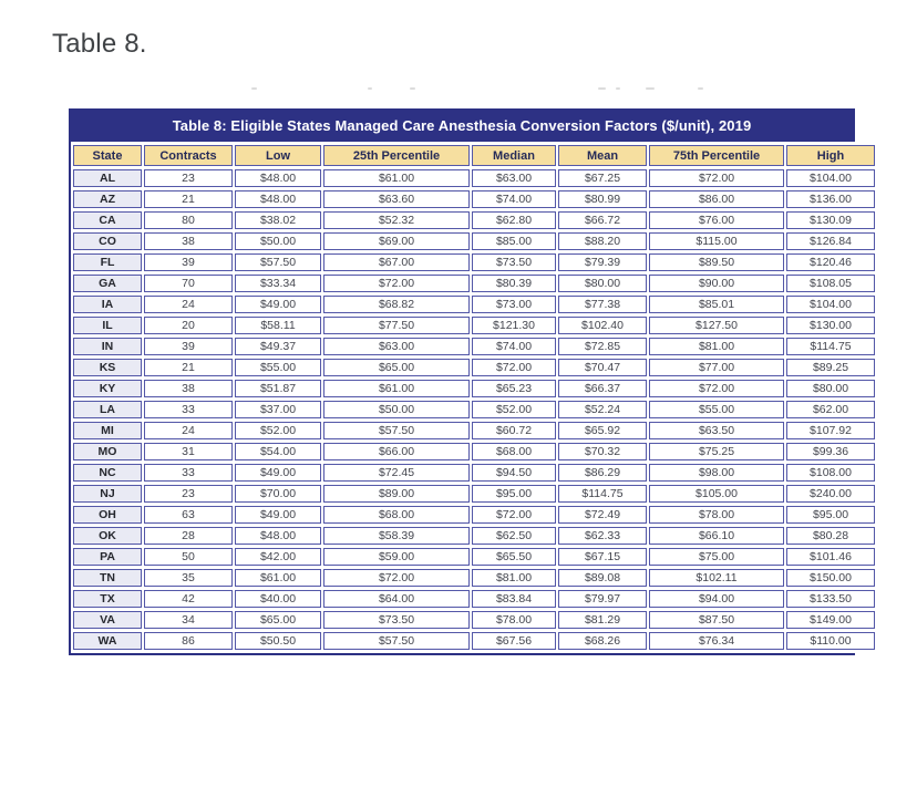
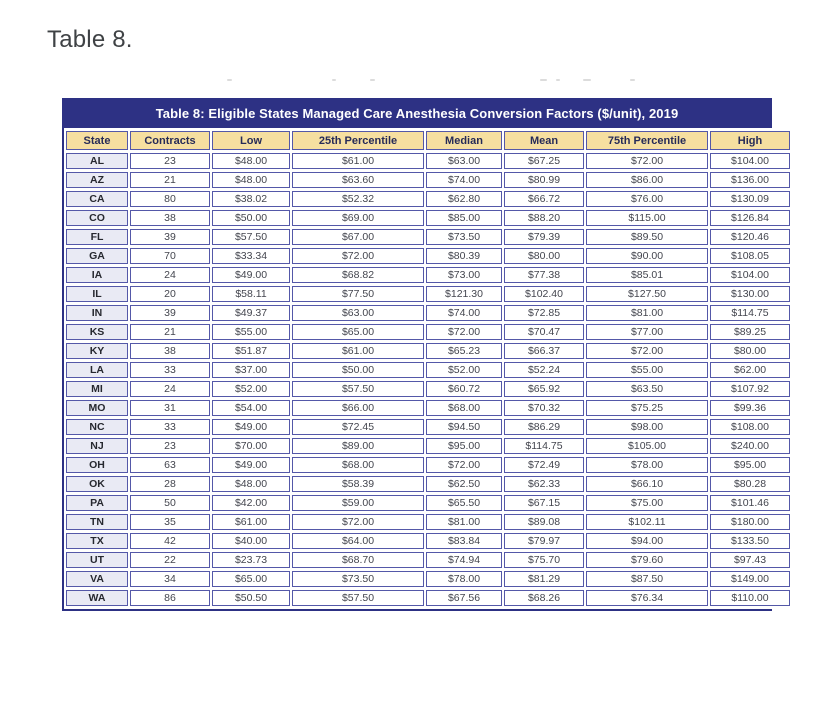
  Table 8.
  Table 8: Eligible States Managed Care Anesthesia Conversion Factors ($/unit), 2019
  State	Contracts	Low	25th Percentile	Median	Mean	75th Percentile	High
  AL	23	$48.00	$61.00	$63.00	$67.25	$72.00	$104.00
  AZ	21	$48.00	$63.60	$74.00	$80.99	$86.00	$136.00
  CA	80	$38.02	$52.32	$62.80	$66.72	$76.00	$130.09
  CO	38	$50.00	$69.00	$85.00	$88.20	$115.00	$126.84
  FL	39	$57.50	$67.00	$73.50	$79.39	$89.50	$120.46
  GA	70	$33.34	$72.00	$80.39	$80.00	$90.00	$108.05
  IA	24	$49.00	$68.82	$73.00	$77.38	$85.01	$104.00
  IL	20	$58.11	$77.50	$121.30	$102.40	$127.50	$130.00
  IN	39	$49.37	$63.00	$74.00	$72.85	$81.00	$114.75
  KS	21	$55.00	$65.00	$72.00	$70.47	$77.00	$89.25
  KY	38	$51.87	$61.00	$65.23	$66.37	$72.00	$80.00
  LA	33	$37.00	$50.00	$52.00	$52.24	$55.00	$62.00
  MI	24	$52.00	$57.50	$60.72	$65.92	$63.50	$107.92
  MO	31	$54.00	$66.00	$68.00	$70.32	$75.25	$99.36
  NC	33	$49.00	$72.45	$94.50	$86.29	$98.00	$108.00
  NJ	23	$70.00	$89.00	$95.00	$114.75	$105.00	$240.00
  OH	63	$49.00	$68.00	$72.00	$72.49	$78.00	$95.00
  OK	28	$48.00	$58.39	$62.50	$62.33	$66.10	$80.28
  PA	50	$42.00	$59.00	$65.50	$67.15	$75.00	$101.46
- TN	35	$61.00	$72.00	$81.00	$89.08	$102.11	$150.00
+ TN	35	$61.00	$72.00	$81.00	$89.08	$102.11	$180.00
  TX	42	$40.00	$64.00	$83.84	$79.97	$94.00	$133.50
+ UT	22	$23.73	$68.70	$74.94	$75.70	$79.60	$97.43
  VA	34	$65.00	$73.50	$78.00	$81.29	$87.50	$149.00
  WA	86	$50.50	$57.50	$67.56	$68.26	$76.34	$110.00
